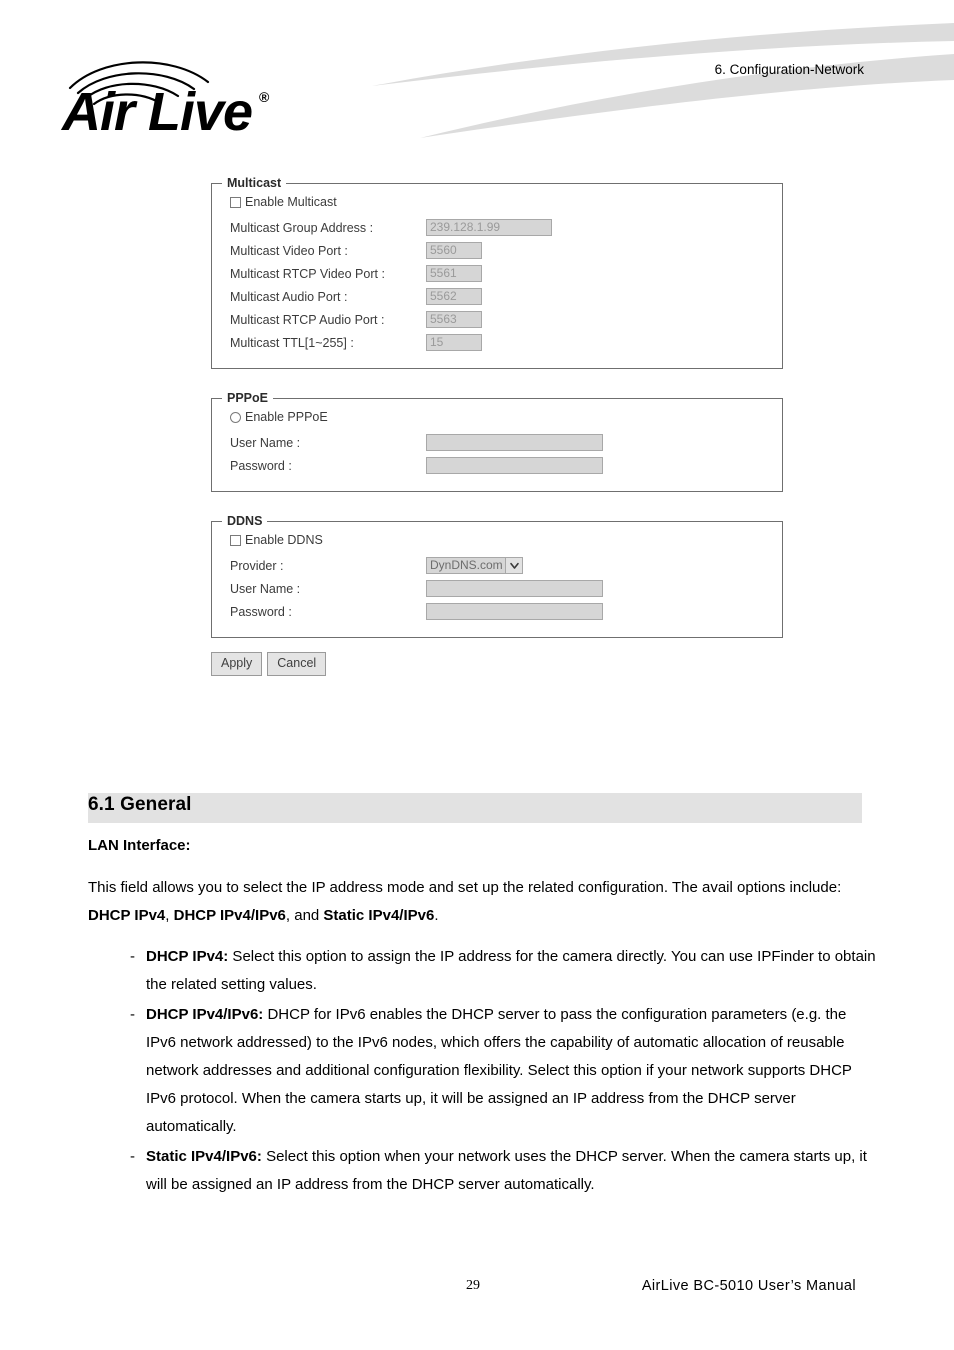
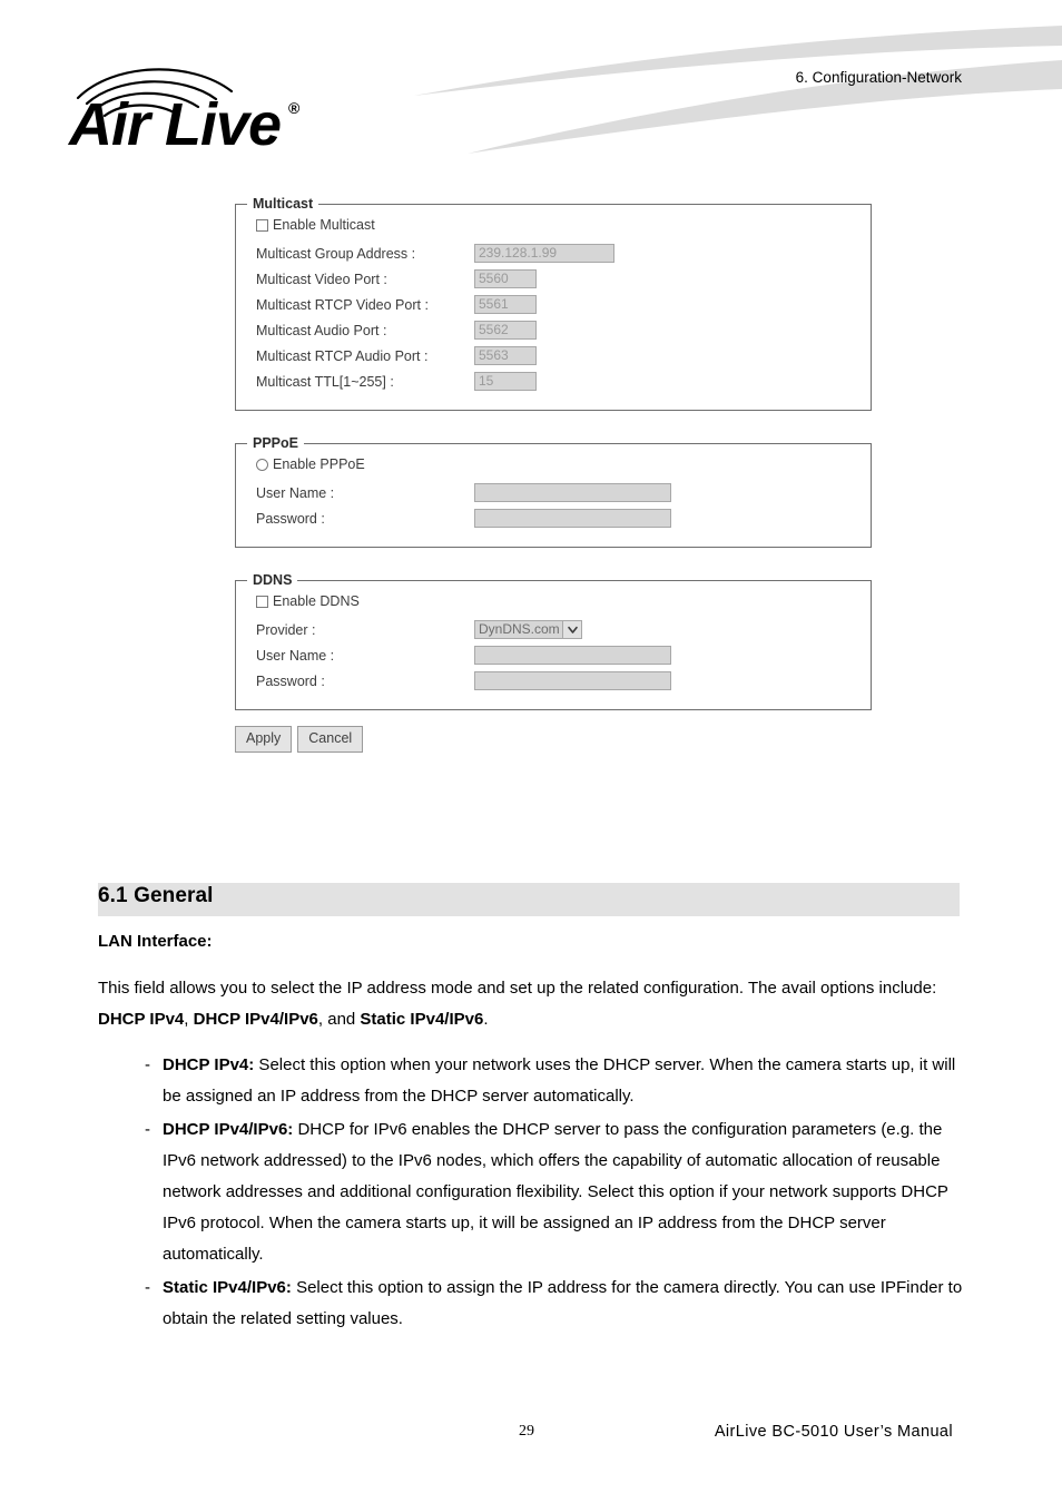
  Air
  Live
  ®
  6. Configuration-Network
  Multicast
  Enable Multicast
  Multicast Group Address :
  239.128.1.99
  Multicast Video Port :
  5560
  Multicast RTCP Video Port :
  5561
  Multicast Audio Port :
  5562
  Multicast RTCP Audio Port :
  5563
  Multicast TTL[1~255] :
  15
  PPPoE
  Enable PPPoE
  User Name :
  Password :
  DDNS
  Enable DDNS
  Provider :
  DynDNS.com
  User Name :
  Password :
  Apply
  Cancel
  6.1 General
  LAN Interface:
  This field allows you to select the IP address mode and set up the related configuration. The avail options include: DHCP IPv4, DHCP IPv4/IPv6, and Static IPv4/IPv6.
  -
- DHCP IPv4: Select this option to assign the IP address for the camera directly. You can use IPFinder to obtain the related setting values.
+ DHCP IPv4: Select this option when your network uses the DHCP server. When the camera starts up, it will be assigned an IP address from the DHCP server automatically.
  -
  DHCP IPv4/IPv6: DHCP for IPv6 enables the DHCP server to pass the configuration parameters (e.g. the IPv6 network addressed) to the IPv6 nodes, which offers the capability of automatic allocation of reusable network addresses and additional configuration flexibility. Select this option if your network supports DHCP IPv6 protocol. When the camera starts up, it will be assigned an IP address from the DHCP server automatically.
  -
- Static IPv4/IPv6: Select this option when your network uses the DHCP server. When the camera starts up, it will be assigned an IP address from the DHCP server automatically.
+ Static IPv4/IPv6: Select this option to assign the IP address for the camera directly. You can use IPFinder to obtain the related setting values.
  29
  AirLive BC-5010 User’s Manual
